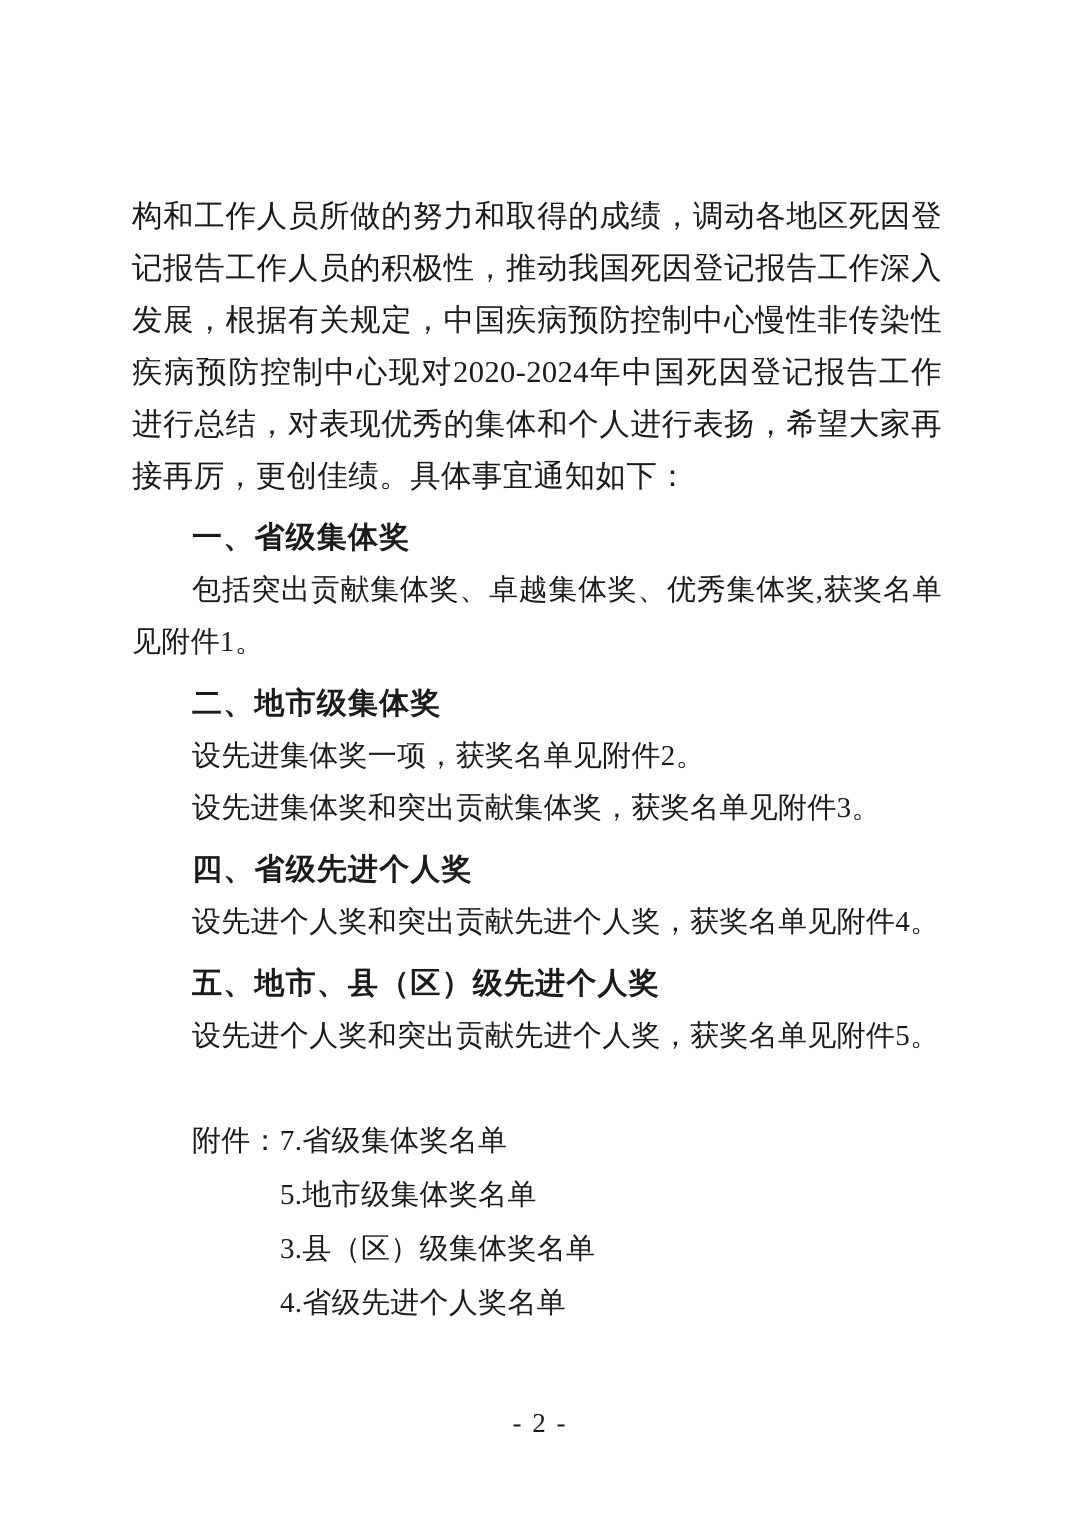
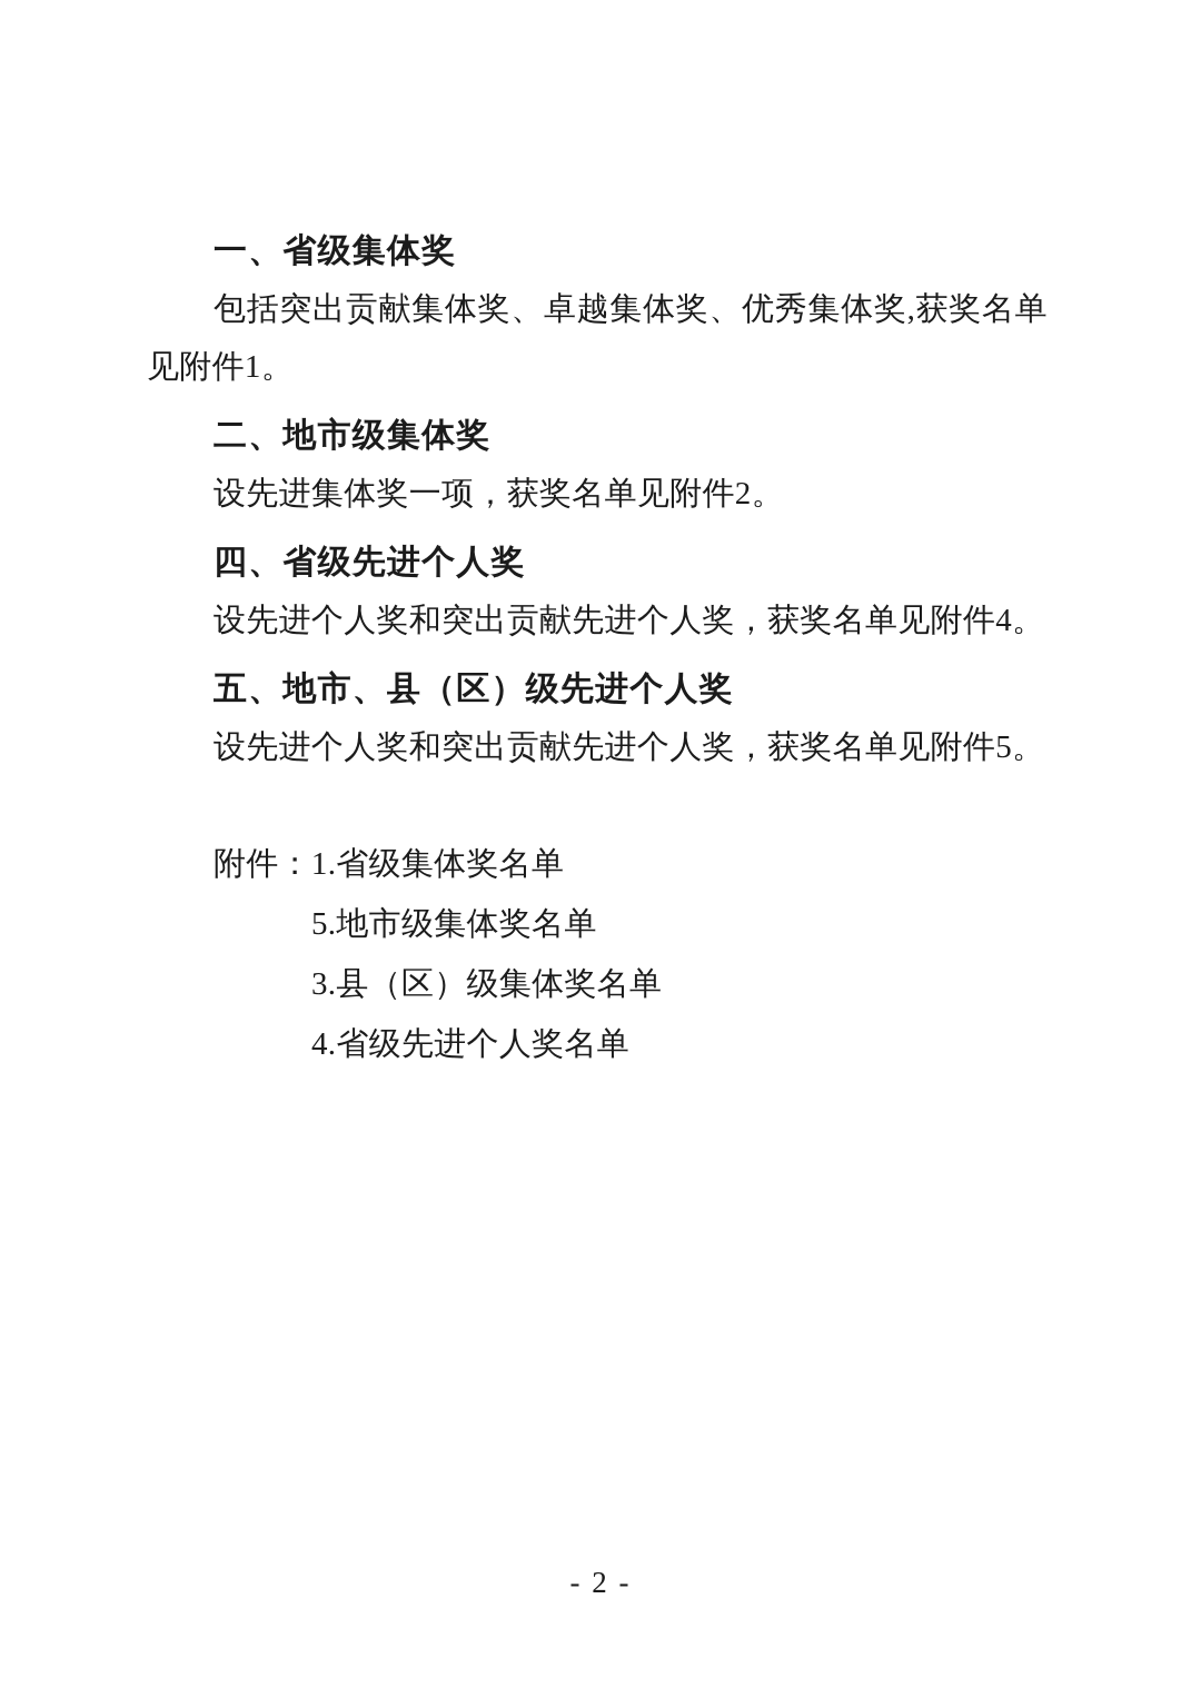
- 构和工作人员所做的努力和取得的成绩，调动各地区死因登记报告工作人员的积极性，推动我国死因登记报告工作深入发展，根据有关规定，中国疾病预防控制中心慢性非传染性疾病预防控制中心现对2020-2024年中国死因登记报告工作进行总结，对表现优秀的集体和个人进行表扬，希望大家再接再厉，更创佳绩。具体事宜通知如下：
  一、省级集体奖
  包括突出贡献集体奖、卓越集体奖、优秀集体奖,获奖名单见附件1。
  二、地市级集体奖
  设先进集体奖一项，获奖名单见附件2。
- 设先进集体奖和突出贡献集体奖，获奖名单见附件3。
  四、省级先进个人奖
  设先进个人奖和突出贡献先进个人奖，获奖名单见附件4。
  五、地市、县（区）级先进个人奖
  设先进个人奖和突出贡献先进个人奖，获奖名单见附件5。
- 附件：7.省级集体奖名单
+ 附件：1.省级集体奖名单
  5.地市级集体奖名单
  3.县（区）级集体奖名单
  4.省级先进个人奖名单
  - 2 -
